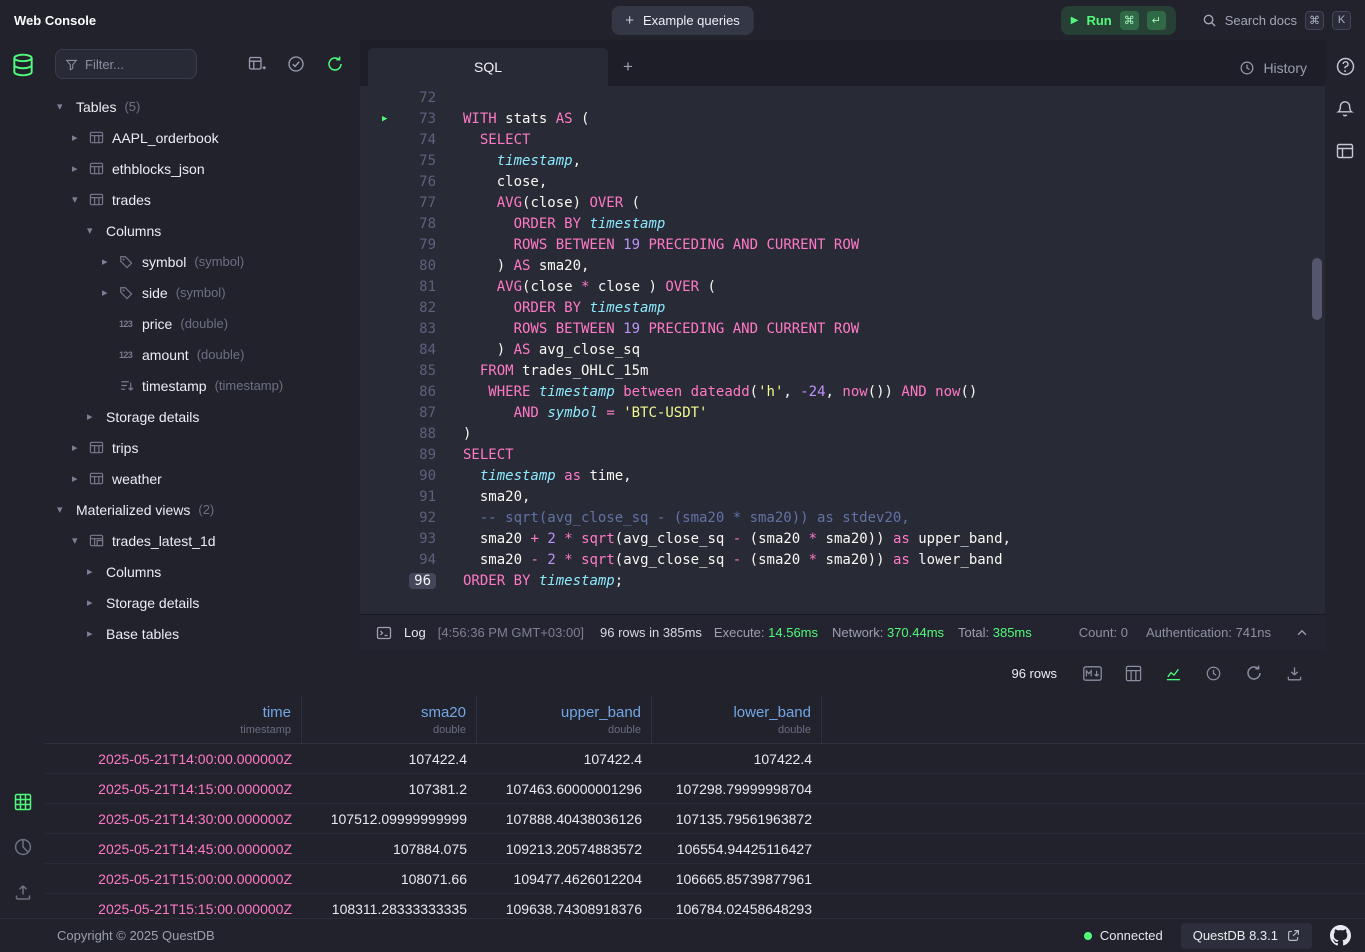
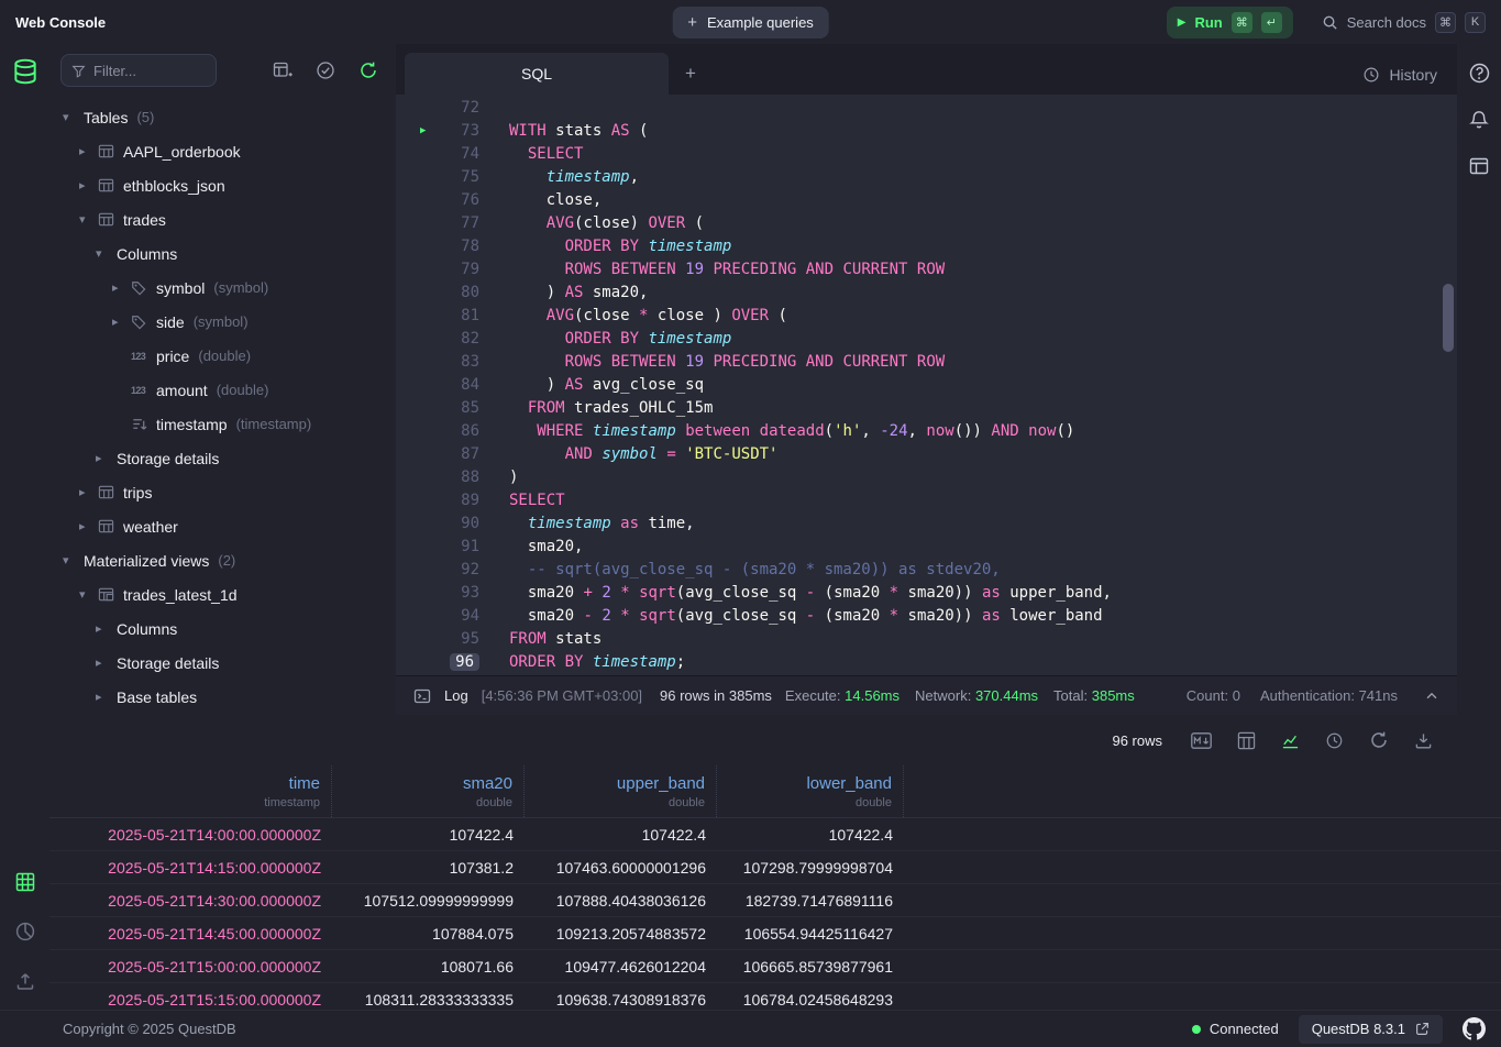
  Web Console
  +
  Example queries
  ▶
  Run
  ⌘
  ↵
  Search docs
  ⌘
  K
  Filter...
  ▾
  Tables
  (5)
  ▸
  AAPL_orderbook
  ▸
  ethblocks_json
  ▾
  trades
  ▾
  Columns
  ▸
  symbol
  (symbol)
  ▸
  side
  (symbol)
  123
  price
  (double)
  123
  amount
  (double)
  timestamp
  (timestamp)
  ▸
  Storage details
  ▸
  trips
  ▸
  weather
  ▾
  Materialized views
  (2)
  ▾
  trades_latest_1d
  ▸
  Columns
  ▸
  Storage details
  ▸
  Base tables
  SQL
  +
  History
  72
  ▶
  73
  WITH stats AS (
  74
  SELECT
  75
  timestamp,
  76
  close,
  77
  AVG(close) OVER (
  78
  ORDER BY timestamp
  79
  ROWS BETWEEN 19 PRECEDING AND CURRENT ROW
  80
  ) AS sma20,
  81
  AVG(close * close ) OVER (
  82
  ORDER BY timestamp
  83
  ROWS BETWEEN 19 PRECEDING AND CURRENT ROW
  84
  ) AS avg_close_sq
  85
  FROM trades_OHLC_15m
  86
  WHERE timestamp between dateadd('h', -24, now()) AND now()
  87
  AND symbol = 'BTC-USDT'
  88
  )
  89
  SELECT
  90
  timestamp as time,
  91
  sma20,
  92
  -- sqrt(avg_close_sq - (sma20 * sma20)) as stdev20,
  93
  sma20 + 2 * sqrt(avg_close_sq - (sma20 * sma20)) as upper_band,
  94
  sma20 - 2 * sqrt(avg_close_sq - (sma20 * sma20)) as lower_band
+ 95
+ FROM stats
  96
  ORDER BY timestamp;
  Log
  [4:56:36 PM GMT+03:00]
  96 rows in 385ms
  Execute: 14.56ms
  Network: 370.44ms
  Total: 385ms
  Count: 0
  Authentication: 741ns
  96 rows
  time
  timestamp
  sma20
  double
  upper_band
  double
  lower_band
  double
  2025-05-21T14:00:00.000000Z
  107422.4
  107422.4
  107422.4
  2025-05-21T14:15:00.000000Z
  107381.2
  107463.60000001296
  107298.79999998704
  2025-05-21T14:30:00.000000Z
  107512.09999999999
  107888.40438036126
- 107135.79561963872
+ 182739.71476891116
  2025-05-21T14:45:00.000000Z
  107884.075
  109213.20574883572
  106554.94425116427
  2025-05-21T15:00:00.000000Z
  108071.66
  109477.4626012204
  106665.85739877961
  2025-05-21T15:15:00.000000Z
  108311.28333333335
  109638.74308918376
  106784.02458648293
  Copyright © 2025 QuestDB
  Connected
  QuestDB 8.3.1
